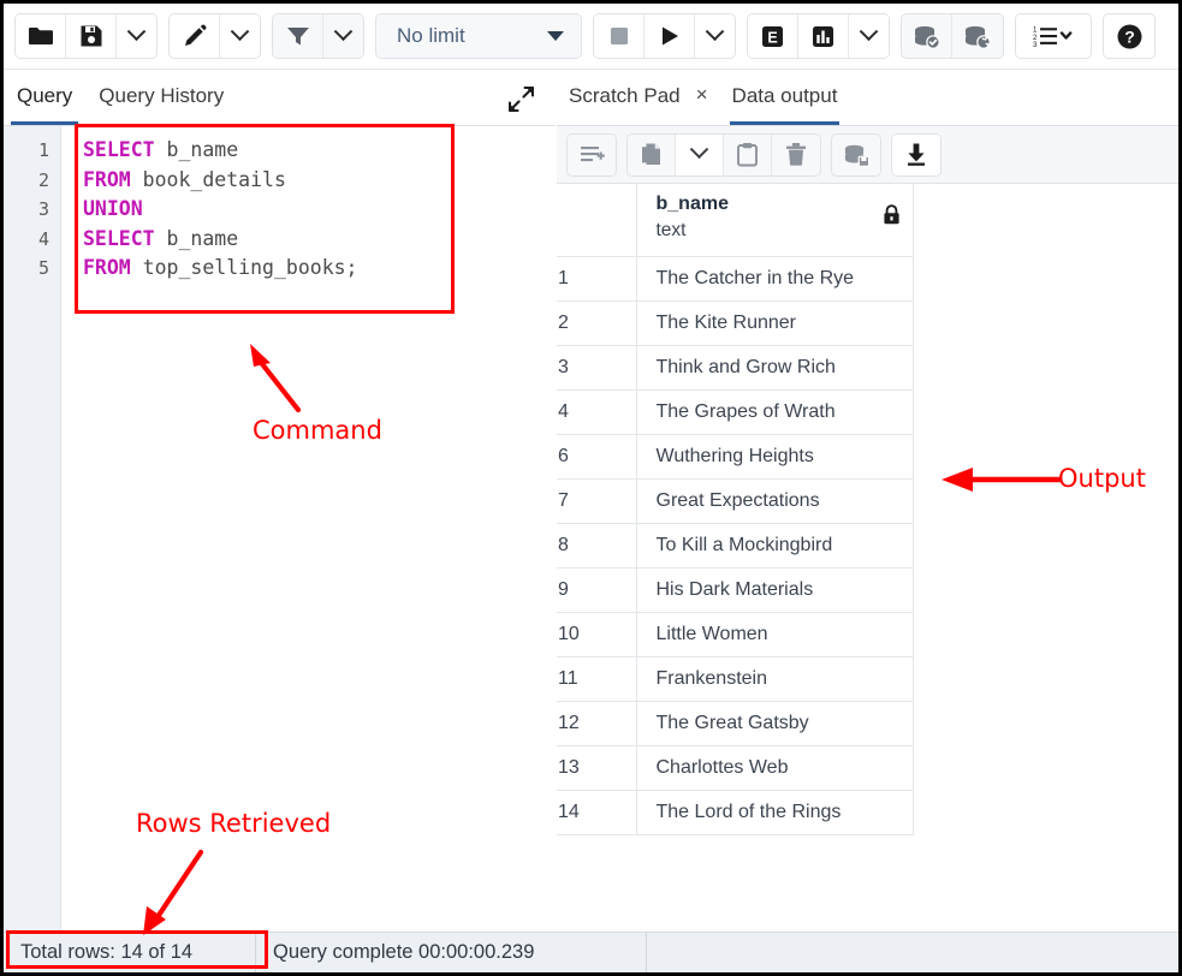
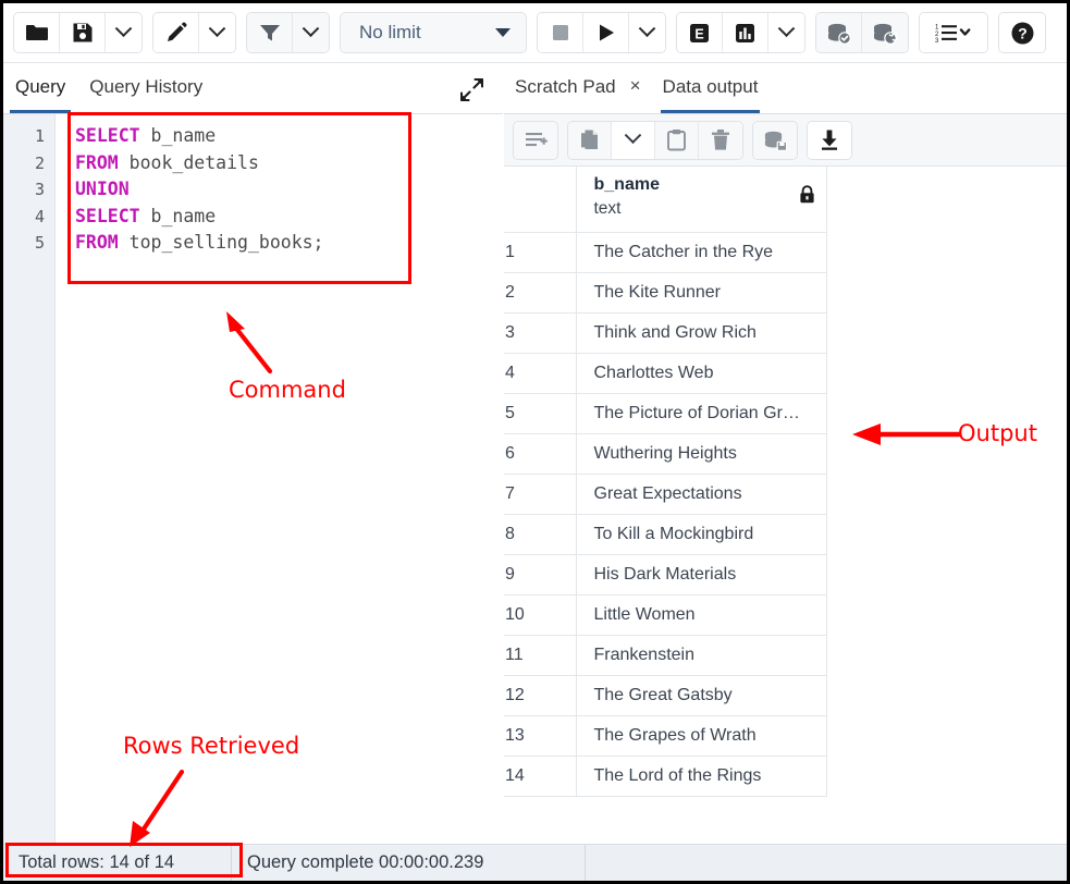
  No limit
  E
  ?
  Query
  Query History
  1
  2
  3
  4
  5
  SELECT b_name
  FROM book_details
  UNION
  SELECT b_name
  FROM top_selling_books;
  Scratch Pad
  ×
  Data output
  	b_name text
  1	The Catcher in the Rye
  2	The Kite Runner
  3	Think and Grow Rich
- 4	The Grapes of Wrath
+ 4	Charlottes Web
+ 5	The Picture of Dorian Gr…
  6	Wuthering Heights
  7	Great Expectations
  8	To Kill a Mockingbird
  9	His Dark Materials
  10	Little Women
  11	Frankenstein
  12	The Great Gatsby
- 13	Charlottes Web
+ 13	The Grapes of Wrath
  14	The Lord of the Rings
  Total rows: 14 of 14
  Query complete 00:00:00.239
  Command
  Output
  Rows Retrieved
